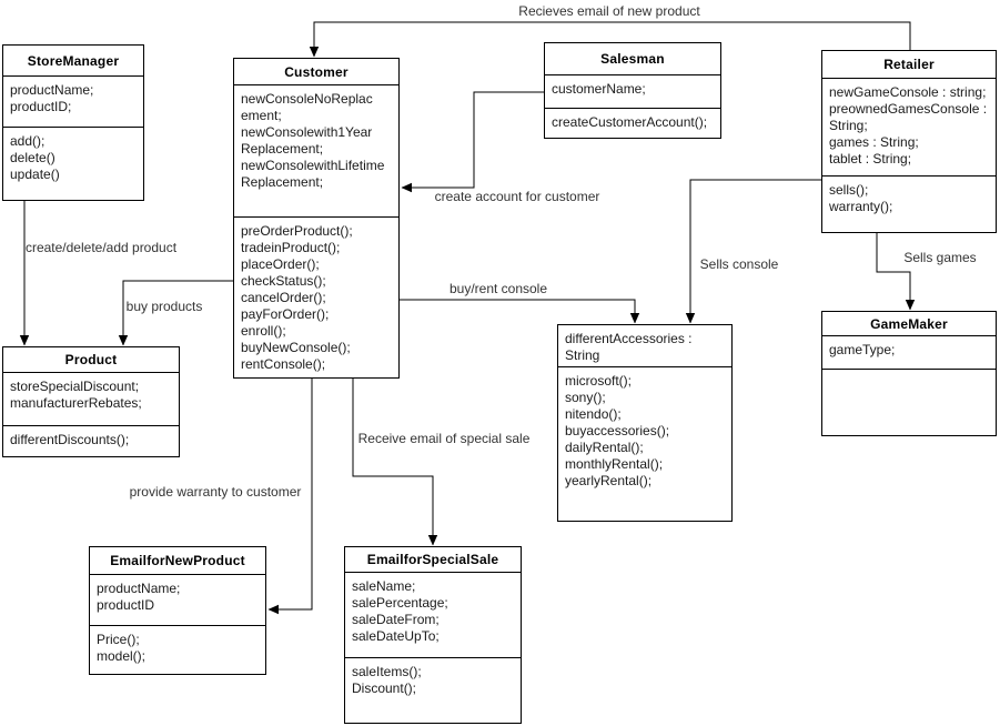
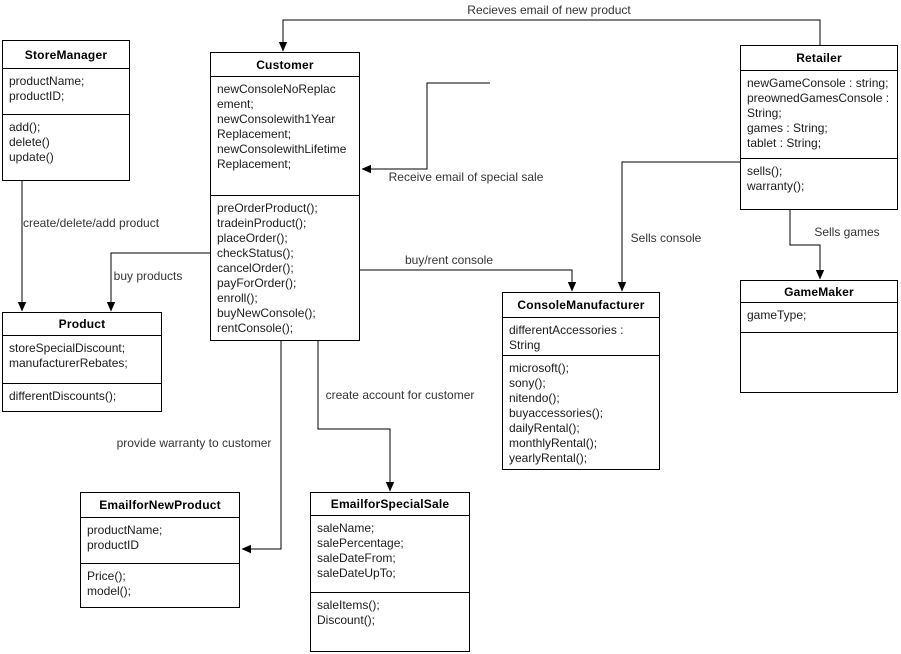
  Recieves email of new product
- create account for customer
+ Receive email of special sale
  create/delete/add product
  buy products
  buy/rent console
  Sells console
  Sells games
- Receive email of special sale
+ create account for customer
  provide warranty to customer
  StoreManager
  productName;
  productID;
  add();
  delete()
  update()
  Customer
  newConsoleNoReplac
  ement;
  newConsolewith1Year
  Replacement;
  newConsolewithLifetime
  Replacement;
  preOrderProduct();
  tradeinProduct();
  placeOrder();
  checkStatus();
  cancelOrder();
  payForOrder();
  enroll();
  buyNewConsole();
  rentConsole();
- Salesman
- customerName;
- createCustomerAccount();
  Retailer
  newGameConsole : string;
  preownedGamesConsole :
  String;
  games : String;
  tablet : String;
  sells();
  warranty();
  Product
  storeSpecialDiscount;
  manufacturerRebates;
  differentDiscounts();
+ ConsoleManufacturer
  differentAccessories : String
  microsoft();
  sony();
  nitendo();
  buyaccessories();
  dailyRental();
  monthlyRental();
  yearlyRental();
  GameMaker
  gameType;
  EmailforNewProduct
  productName;
  productID
  Price();
  model();
  EmailforSpecialSale
  saleName;
  salePercentage;
  saleDateFrom;
  saleDateUpTo;
  saleItems();
  Discount();
